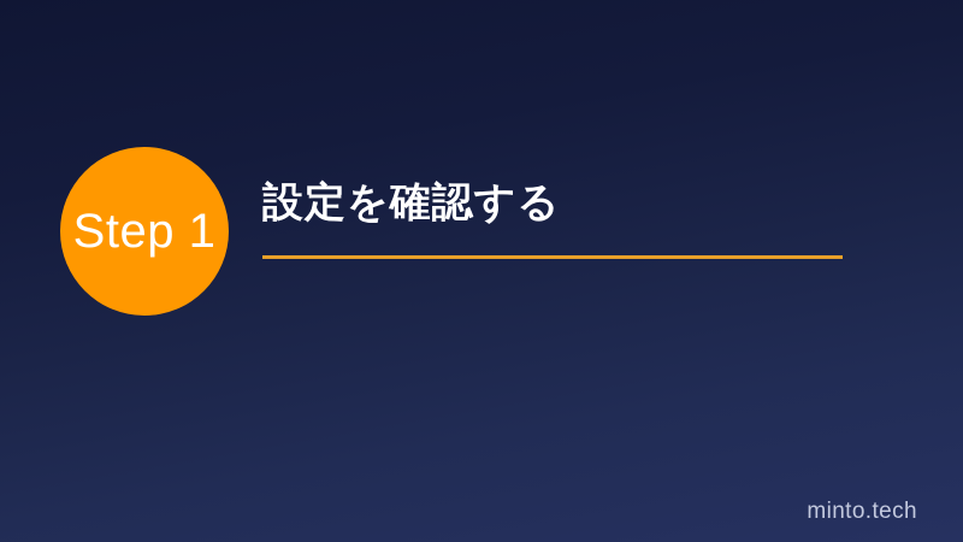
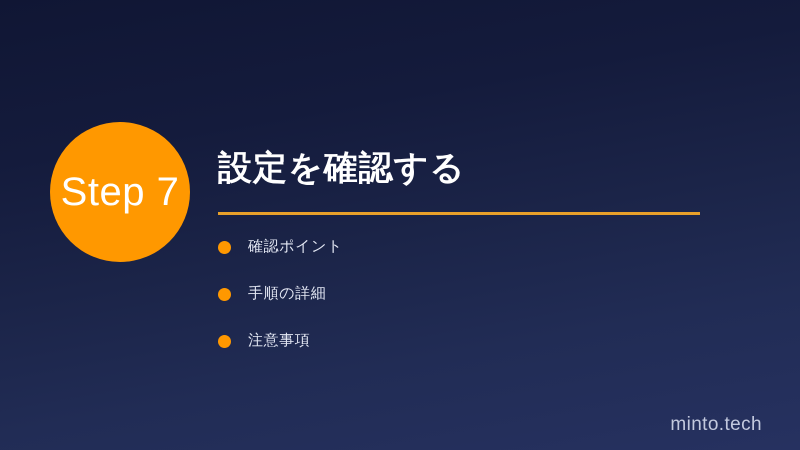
- Step 1
+ Step 7
  設定を確認する
+ 確認ポイント
+ 手順の詳細
+ 注意事項
  minto.tech
